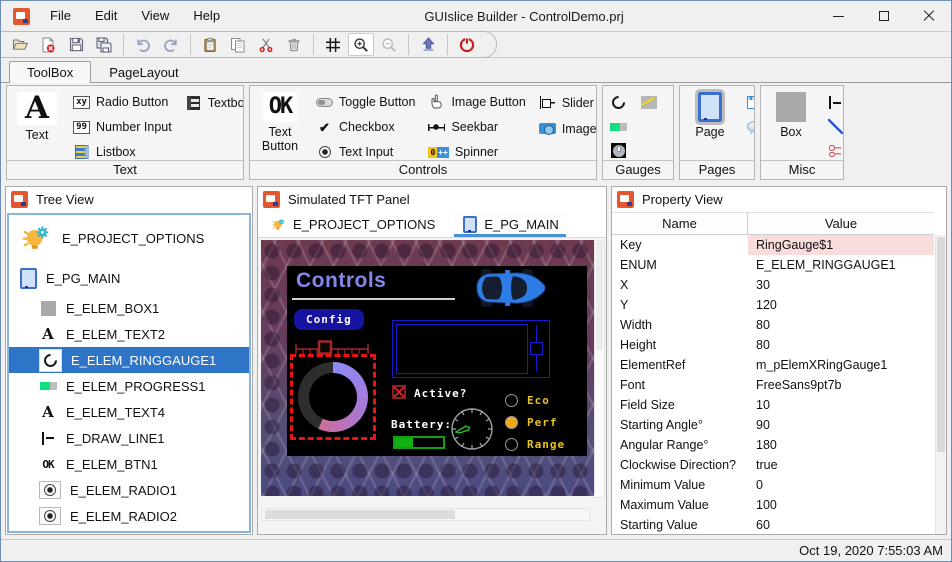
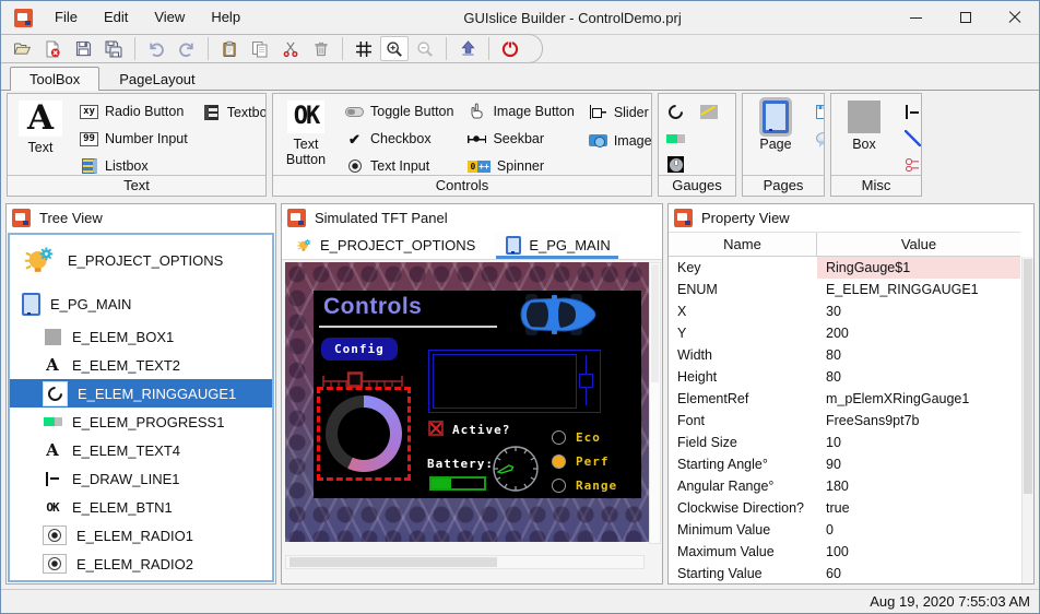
  File
  Edit
  View
  Help
  GUIslice Builder - ControlDemo.prj
  ToolBox
  PageLayout
  A
  Text
  xy
  Radio Button
  99
  Number Input
  Listbox
  Textbo
  Text
  OK
  Text Button
  Toggle Button
  ✔
  Checkbox
  Text Input
  Image Button
  Seekbar
  0
  ++
  Spinner
  Slider
  Image
  Controls
  Gauges
  Page
  Pages
  Box
  Misc
  Tree View
  E_PROJECT_OPTIONS
  E_PG_MAIN
  E_ELEM_BOX1
  A
  E_ELEM_TEXT2
  E_ELEM_RINGGAUGE1
  E_ELEM_PROGRESS1
  A
  E_ELEM_TEXT4
  E_DRAW_LINE1
  OK
  E_ELEM_BTN1
  E_ELEM_RADIO1
  E_ELEM_RADIO2
  Simulated TFT Panel
  E_PROJECT_OPTIONS
  E_PG_MAIN
  Controls
  Config
  Active?
  Battery:
  Eco
  Perf
  Range
  Property View
  Name
  Value
  Key
  RingGauge$1
  ENUM
  E_ELEM_RINGGAUGE1
  X
  30
  Y
- 120
+ 200
  Width
  80
  Height
  80
  ElementRef
  m_pElemXRingGauge1
  Font
  FreeSans9pt7b
  Field Size
  10
  Starting Angle°
  90
  Angular Range°
  180
  Clockwise Direction?
  true
  Minimum Value
  0
  Maximum Value
  100
  Starting Value
  60
- Oct 19, 2020 7:55:03 AM
+ Aug 19, 2020 7:55:03 AM
